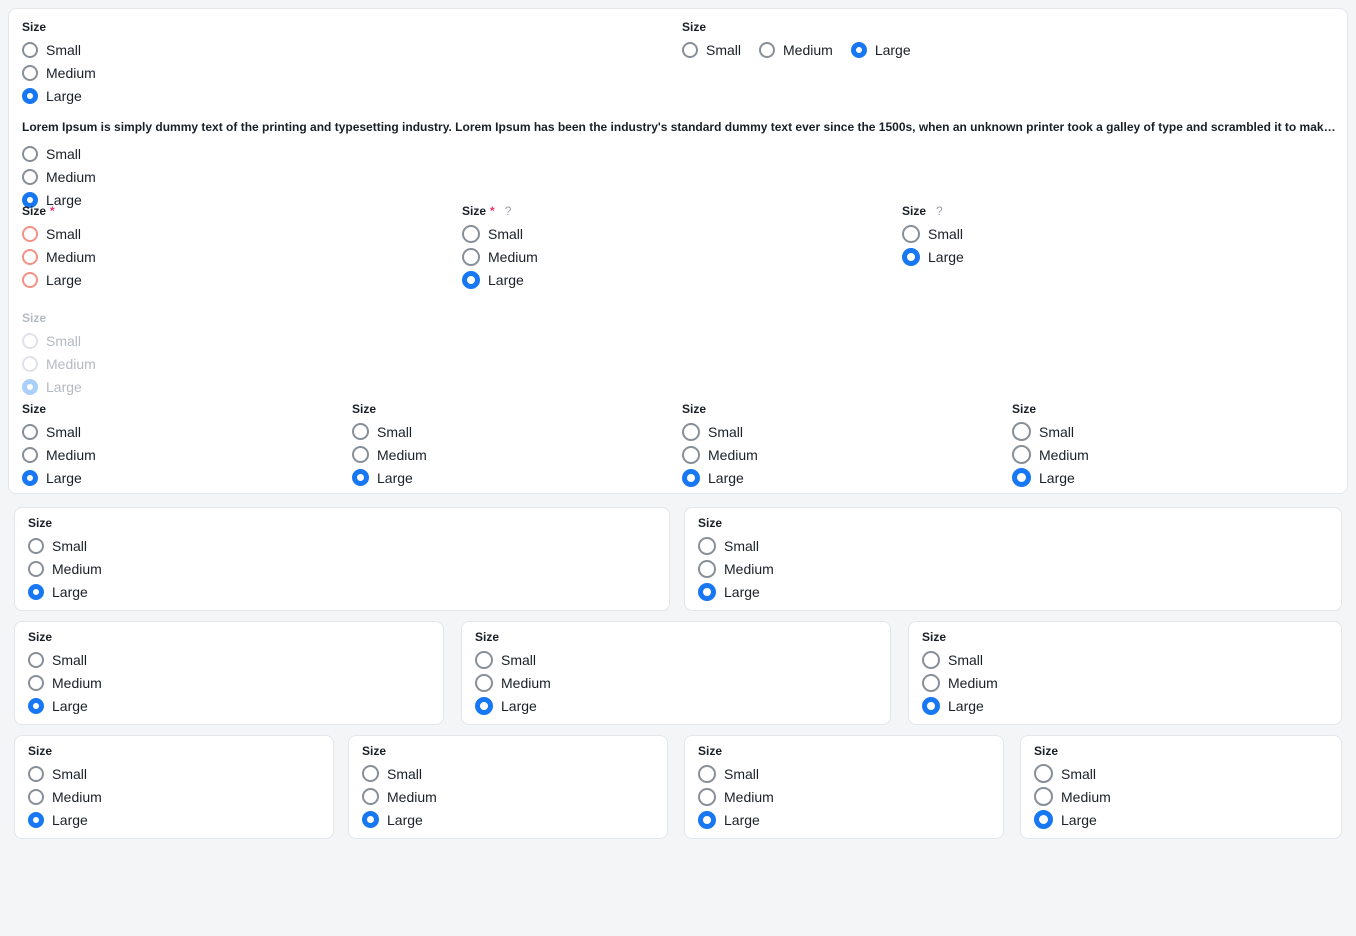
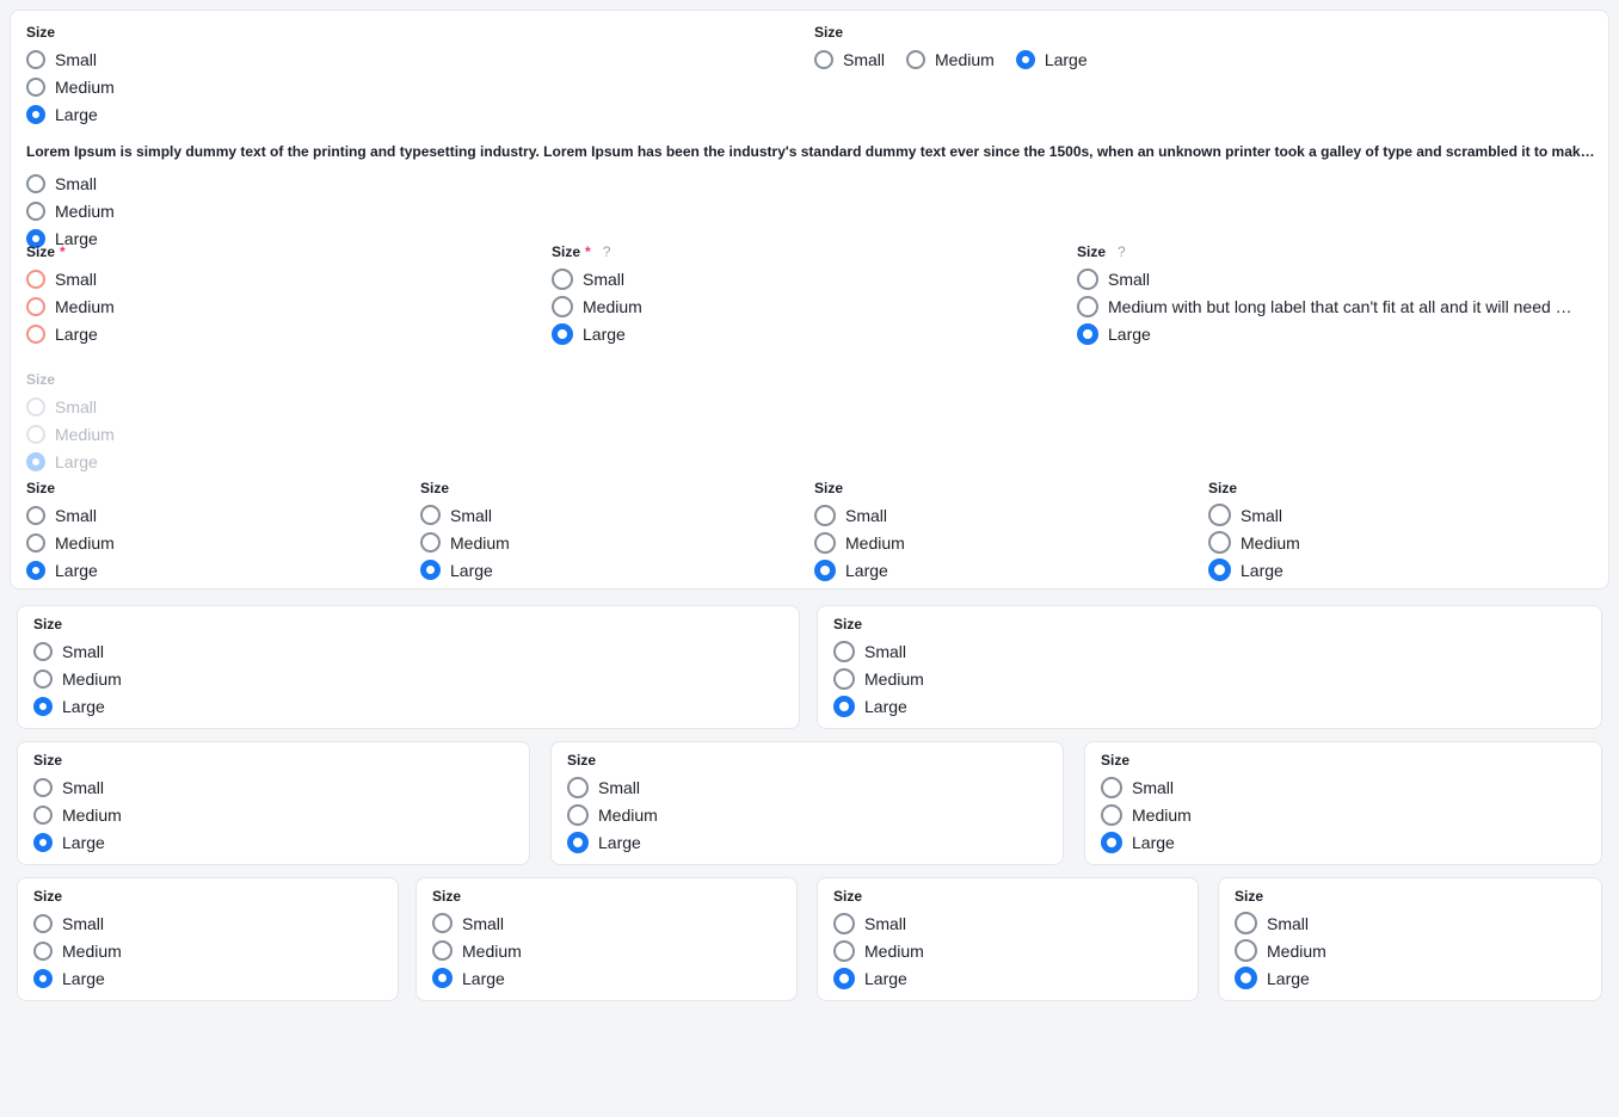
  Size
  Small
  Medium
  Large
  Size
  Small
  Medium
  Large
  Lorem Ipsum is simply dummy text of the printing and typesetting industry. Lorem Ipsum has been the industry's standard dummy text ever since the 1500s, when an unknown printer took a galley of type and scrambled it to make a
  Small
  Medium
  Large
  Size
  *
  Small
  Medium
  Large
  Size
  *
  ?
  Small
  Medium
  Large
  Size
  ?
  Small
+ Medium with but long label that can't fit at all and it will need …
  Large
  Size
  Small
  Medium
  Large
  Size
  Small
  Medium
  Large
  Size
  Small
  Medium
  Large
  Size
  Small
  Medium
  Large
  Size
  Small
  Medium
  Large
  Size
  Small
  Medium
  Large
  Size
  Small
  Medium
  Large
  Size
  Small
  Medium
  Large
  Size
  Small
  Medium
  Large
  Size
  Small
  Medium
  Large
  Size
  Small
  Medium
  Large
  Size
  Small
  Medium
  Large
  Size
  Small
  Medium
  Large
  Size
  Small
  Medium
  Large
